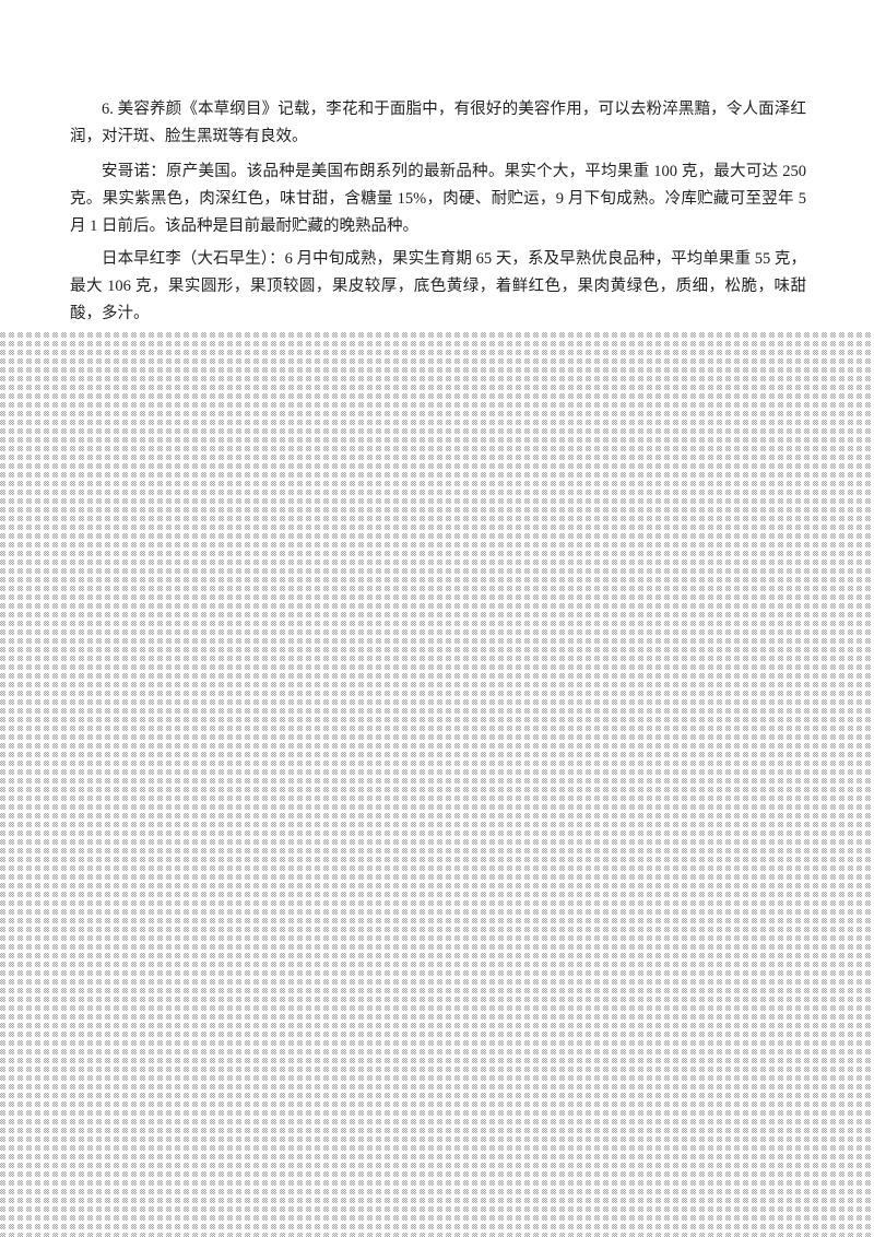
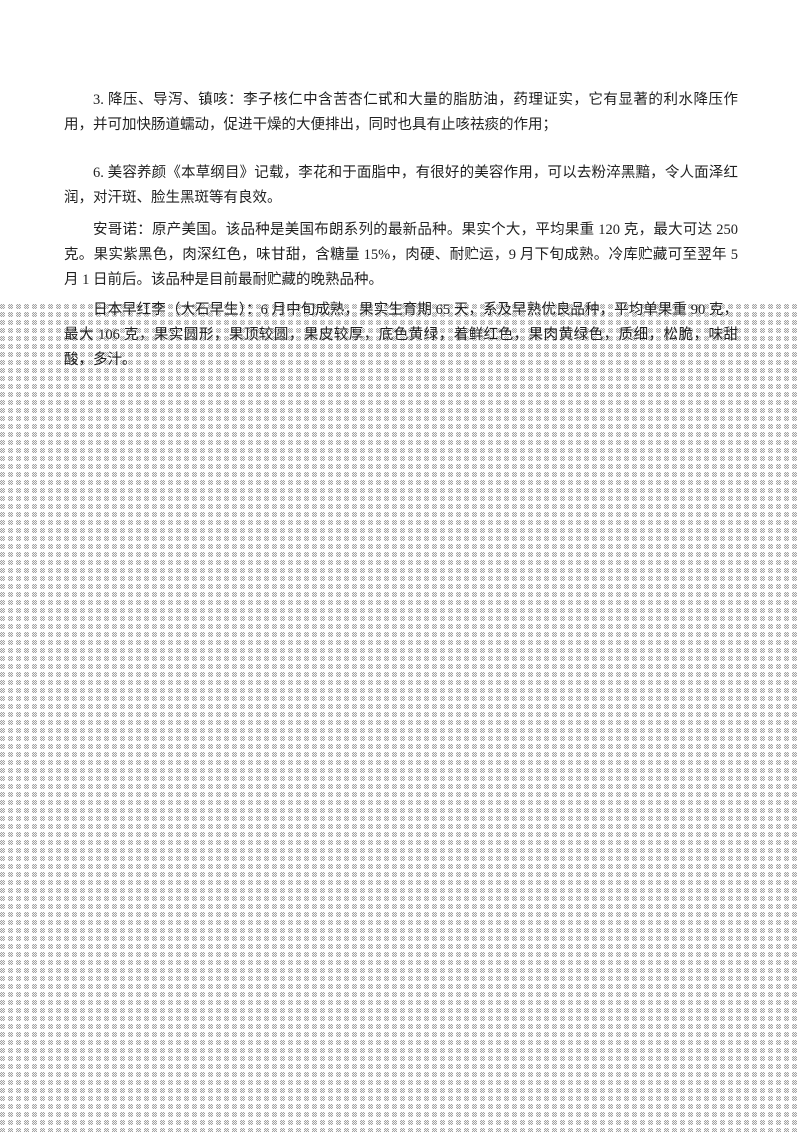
+ 3. 降压、导泻、镇咳：李子核仁中含苦杏仁甙和大量的脂肪油，药理证实，它有显著的利水降压作用，并可加快肠道蠕动，促进干燥的大便排出，同时也具有止咳祛痰的作用；
  6. 美容养颜《本草纲目》记载，李花和于面脂中，有很好的美容作用，可以去粉淬黑黯，令人面泽红润，对汗斑、脸生黑斑等有良效。
- 安哥诺：原产美国。该品种是美国布朗系列的最新品种。果实个大，平均果重 100 克，最大可达 250 克。果实紫黑色，肉深红色，味甘甜，含糖量 15%，肉硬、耐贮运，9 月下旬成熟。冷库贮藏可至翌年 5 月 1 日前后。该品种是目前最耐贮藏的晚熟品种。
+ 安哥诺：原产美国。该品种是美国布朗系列的最新品种。果实个大，平均果重 120 克，最大可达 250 克。果实紫黑色，肉深红色，味甘甜，含糖量 15%，肉硬、耐贮运，9 月下旬成熟。冷库贮藏可至翌年 5 月 1 日前后。该品种是目前最耐贮藏的晚熟品种。
- 日本早红李（大石早生）：6 月中旬成熟，果实生育期 65 天，系及早熟优良品种，平均单果重 55 克，最大 106 克，果实圆形，果顶较圆，果皮较厚，底色黄绿，着鲜红色，果肉黄绿色，质细，松脆，味甜酸，多汁。
+ 日本早红李（大石早生）：6 月中旬成熟，果实生育期 65 天，系及早熟优良品种，平均单果重 90 克，最大 106 克，果实圆形，果顶较圆，果皮较厚，底色黄绿，着鲜红色，果肉黄绿色，质细，松脆，味甜酸，多汁。
